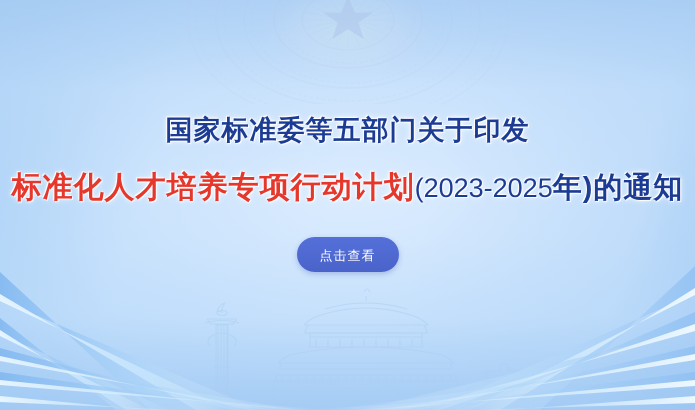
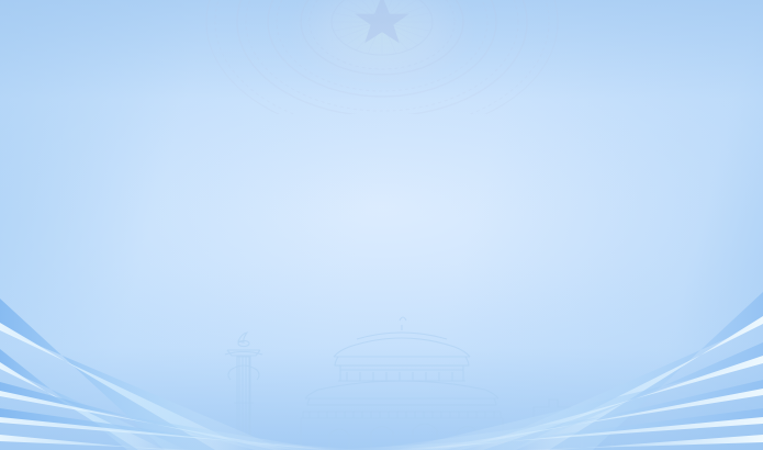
- 国家标准委等五部门关于印发
- 标准化人才培养专项行动计划(2023-2025年)的通知
- 点击查看
